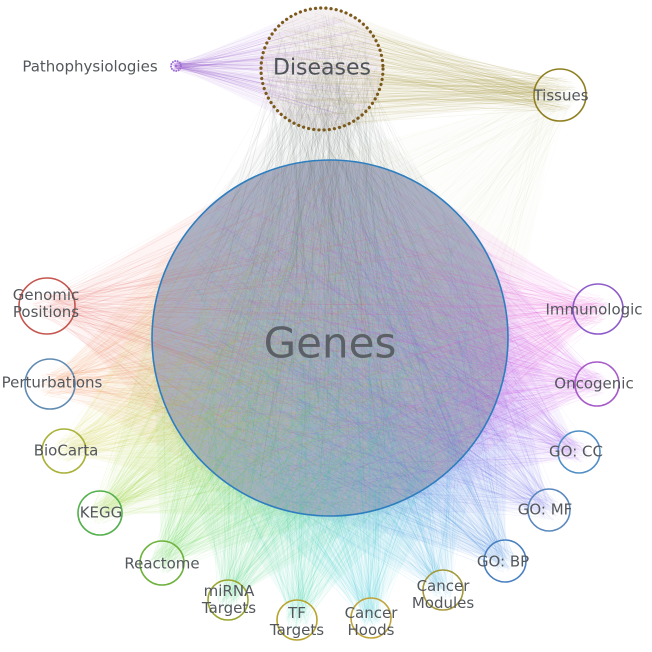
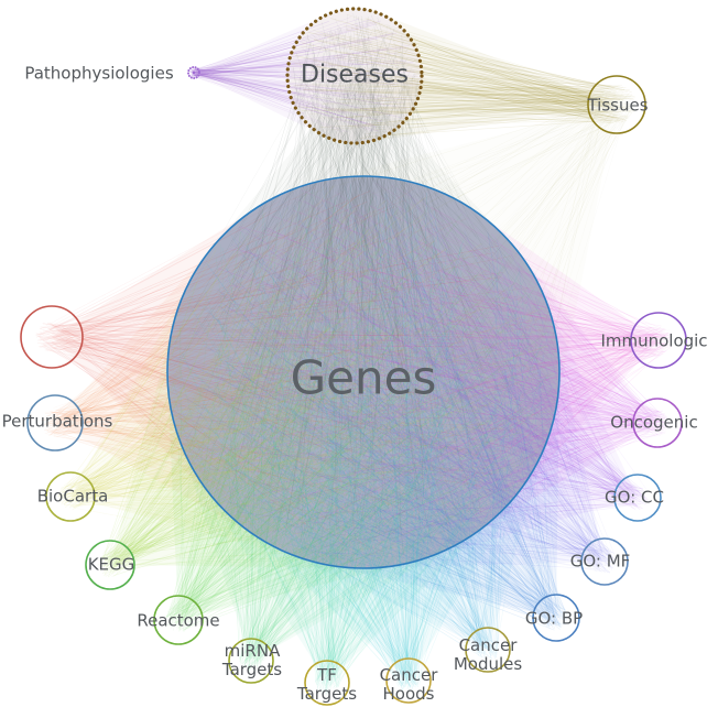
  Genes
  Diseases
  Pathophysiologies
  Tissues
- Genomic
- Positions
  Perturbations
  BioCarta
  KEGG
  Reactome
  miRNA
  Targets
  TF
  Targets
  Cancer
  Hoods
  Cancer
  Modules
  GO: BP
  GO: MF
  GO: CC
  Oncogenic
  Immunologic
